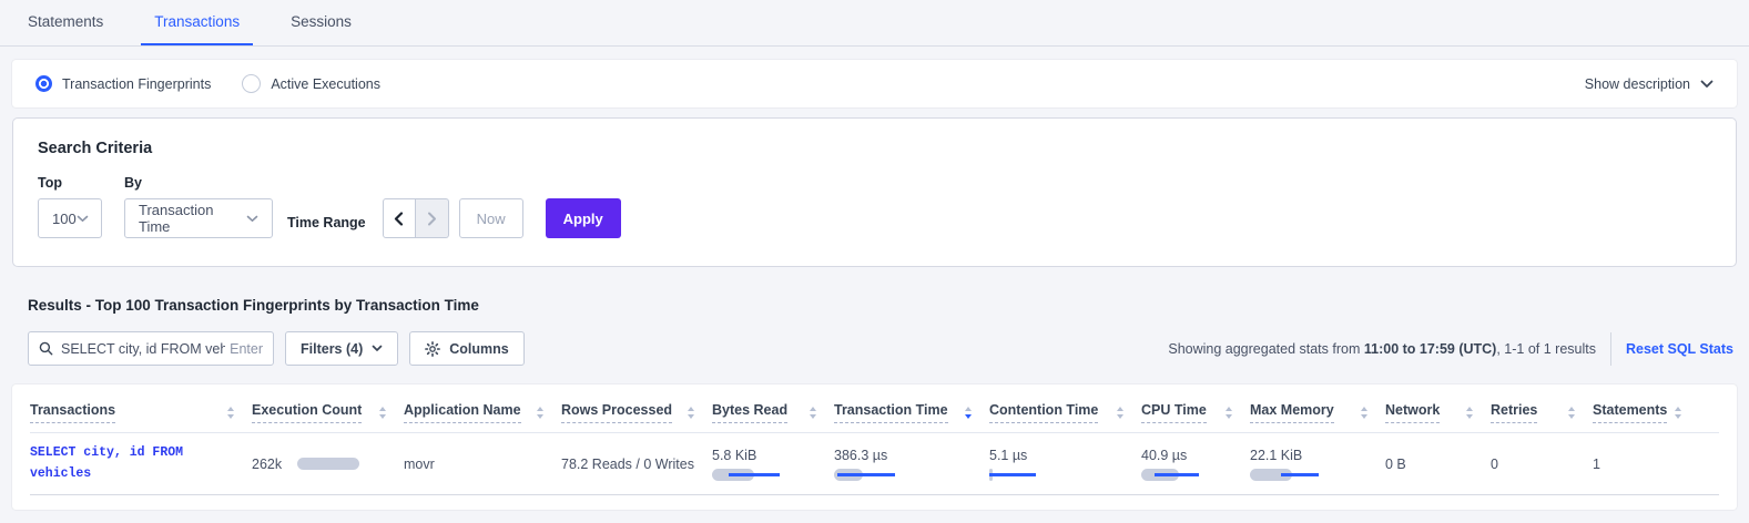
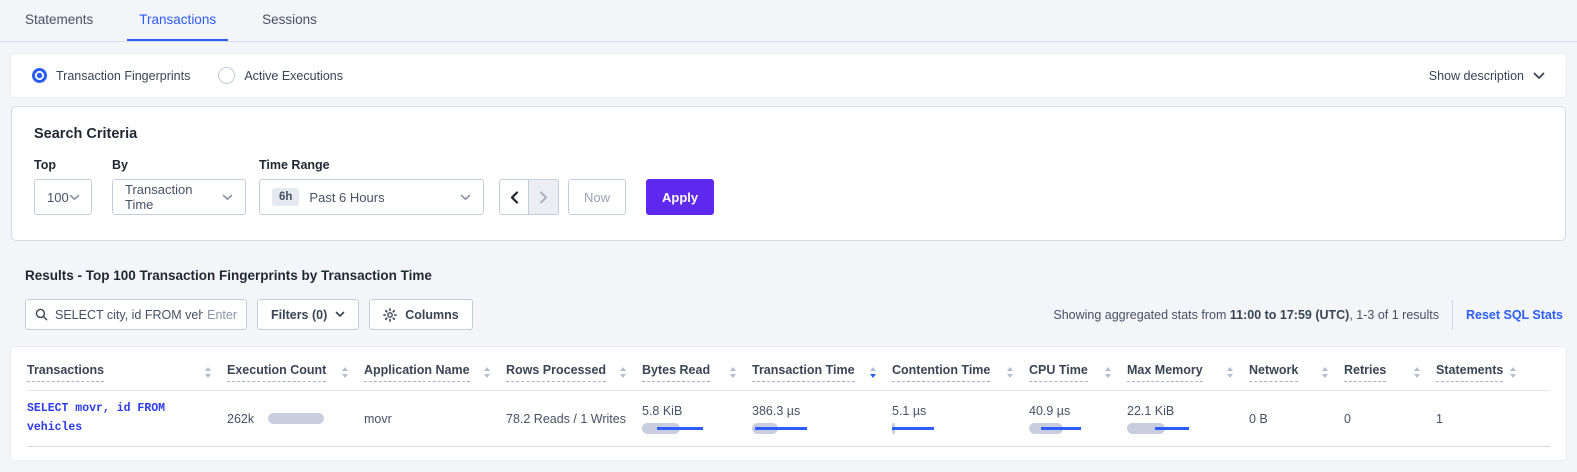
  Statements
  Transactions
  Sessions
  Transaction Fingerprints
  Active Executions
  Show description
  Search Criteria
  Top
  100
  By
  Transaction Time
  Time Range
+ 6h
+ Past 6 Hours
  Now
  Apply
  Results - Top 100 Transaction Fingerprints by Transaction Time
  SELECT city, id FROM veh
  Enter
- Filters (4)
+ Filters (0)
  Columns
- Showing aggregated stats from 11:00 to 17:59 (UTC), 1-1 of 1 results
+ Showing aggregated stats from 11:00 to 17:59 (UTC), 1-3 of 1 results
  Reset SQL Stats
  Transactions
  Execution Count
  Application Name
  Rows Processed
  Bytes Read
  Transaction Time
  Contention Time
  CPU Time
  Max Memory
  Network
  Retries
  Statements
- SELECT city, id FROM vehicles
+ SELECT movr, id FROM vehicles
  262k
  movr
- 78.2 Reads / 0 Writes
+ 78.2 Reads / 1 Writes
  5.8 KiB
  386.3 µs
  5.1 µs
  40.9 µs
  22.1 KiB
  0 B
  0
  1
